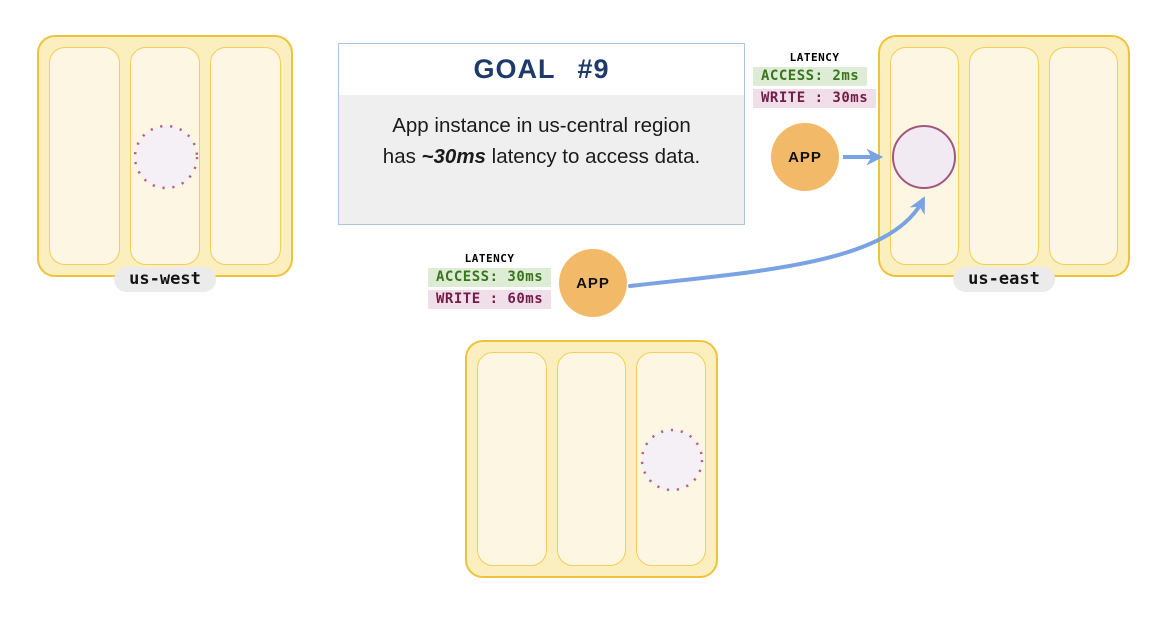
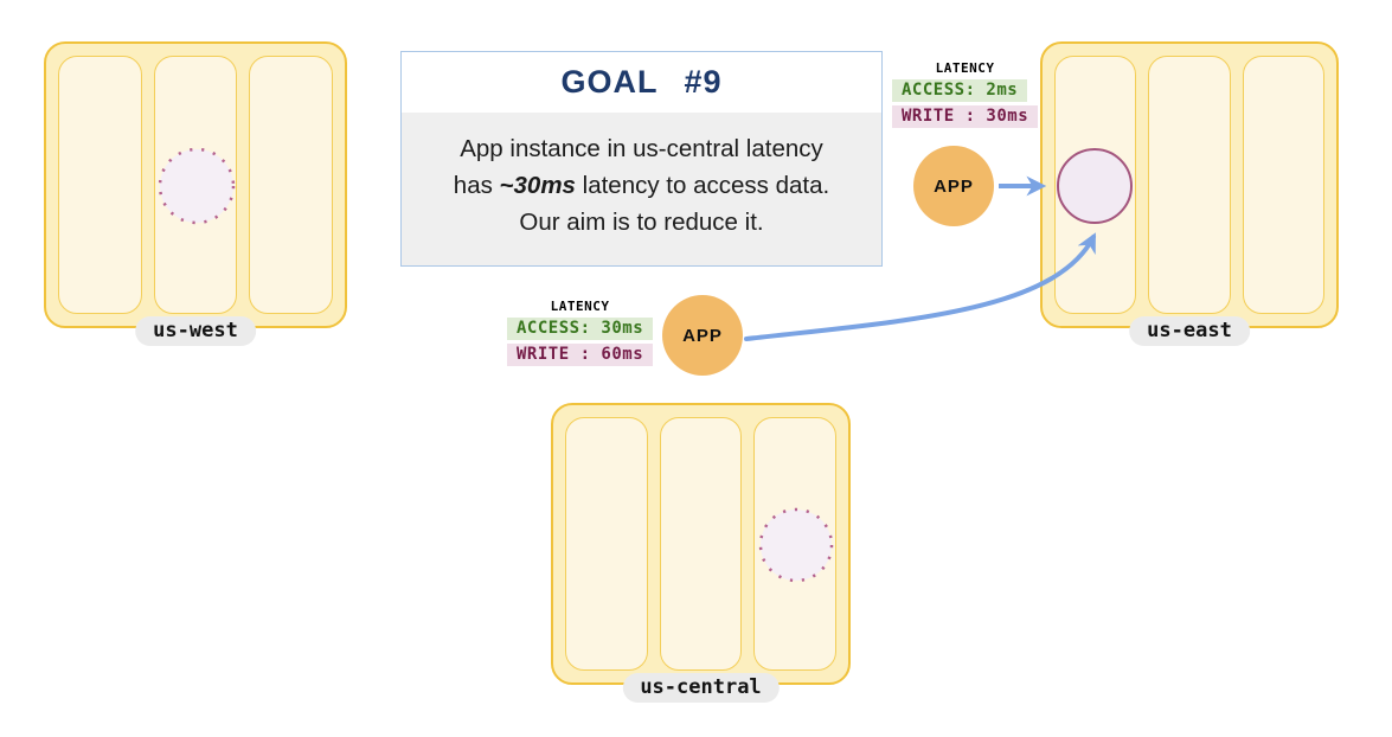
  us-west
  us-east
+ us-central
  GOAL #9
- App instance in us-central region
+ App instance in us-central latency
  has ~30ms latency to access data.
+ Our aim is to reduce it.
  LATENCY
  ACCESS: 2ms
  WRITE : 30ms
  LATENCY
  ACCESS: 30ms
  WRITE : 60ms
  APP
  APP
